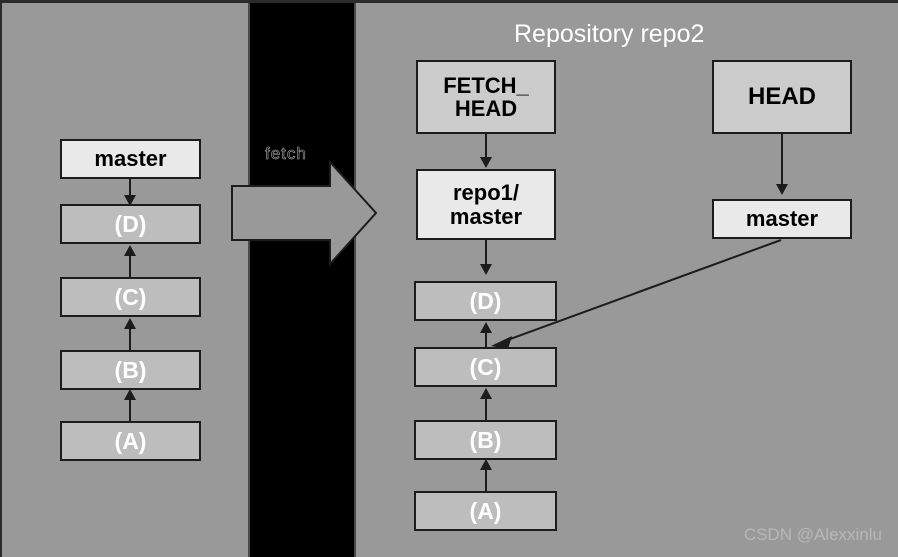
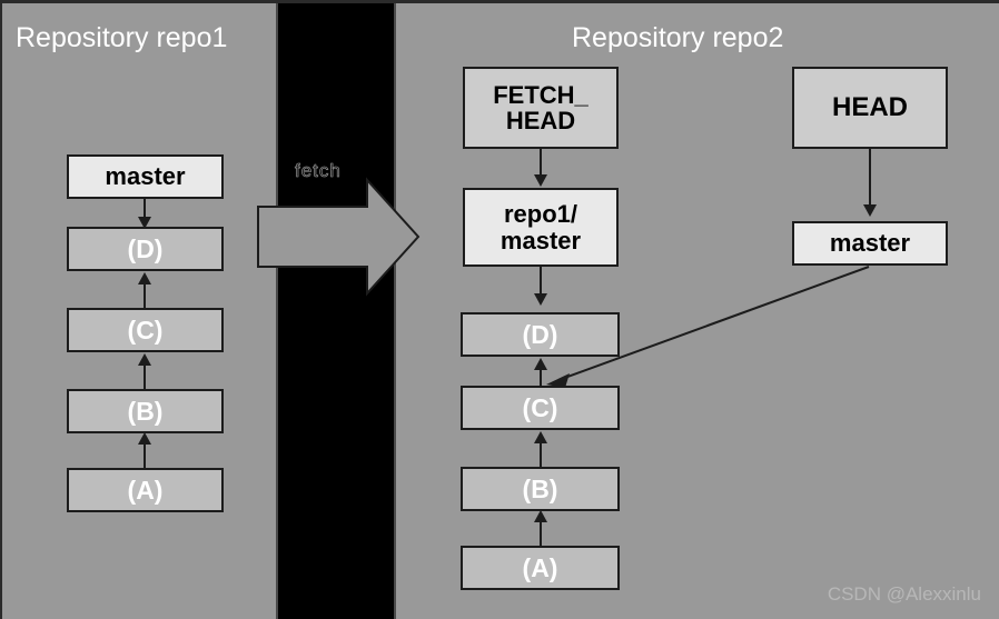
+ Repository repo1
  Repository repo2
  master
  (D)
  (C)
  (B)
  (A)
  fetch
  FETCH_
  HEAD
  repo1/
  master
  (D)
  (C)
  (B)
  (A)
  HEAD
  master
  CSDN @Alexxinlu
